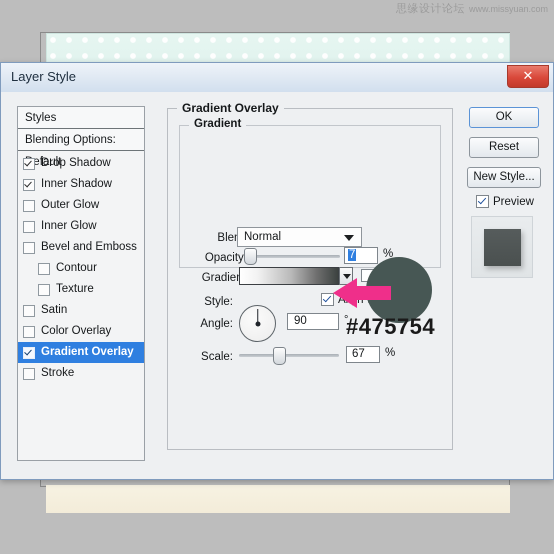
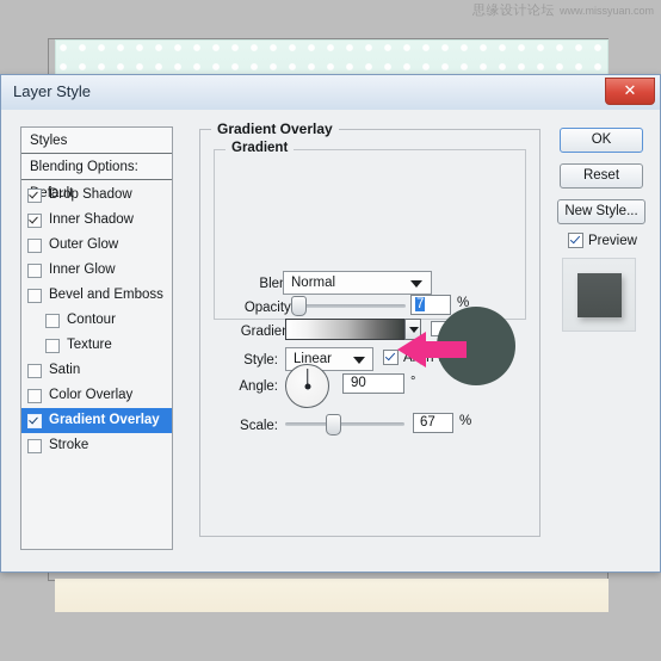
  思缘设计论坛 www.missyuan.com
  Layer Style
  ✕
  Styles
  Blending Options: efault
  Drop Shadow
  Inner Shadow
  Outer Glow
  Inner Glow
  Bevel and Emboss
  Contour
  Texture
  Satin
  Color Overlay
  Gradient Overlay
  Stroke
  Gradient Overlay
  Gradient
  Normal
  Opacity
  7
  %
  Style:
+ Linear
  Angle:
  90
  °
  Scale:
  67
  %
  OK
  Reset
  New Style...
  Preview
- #475754
